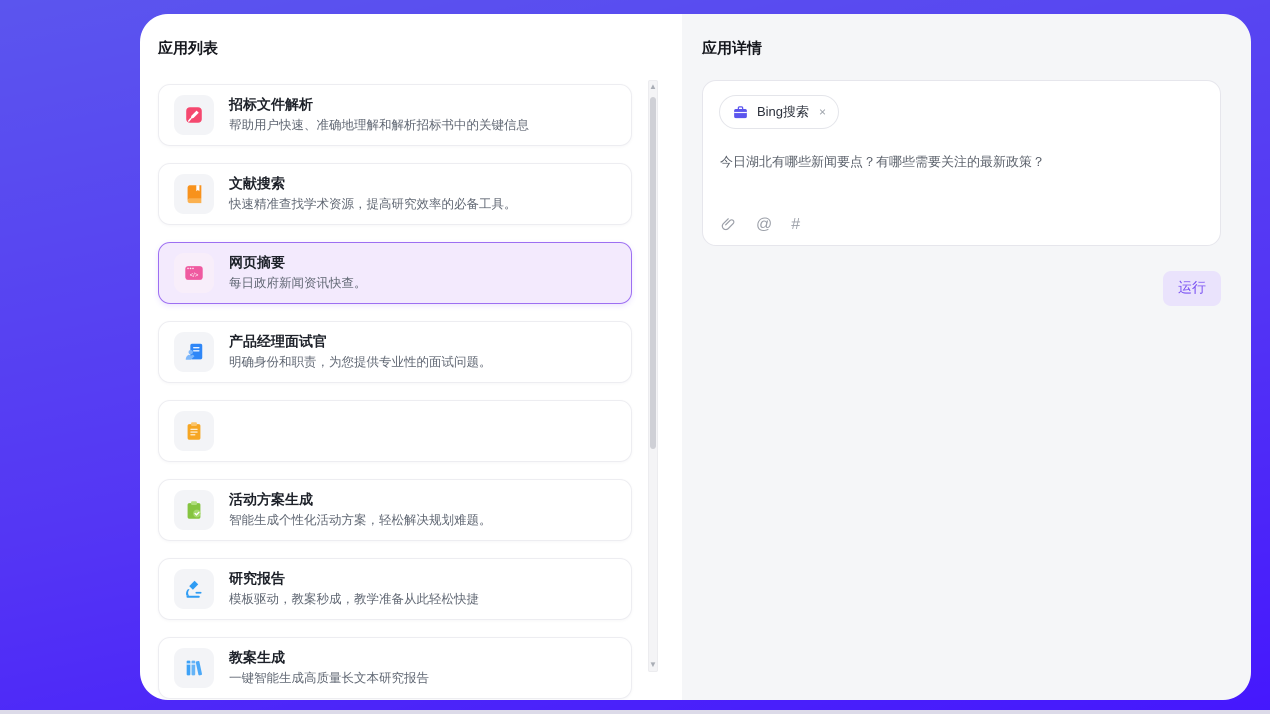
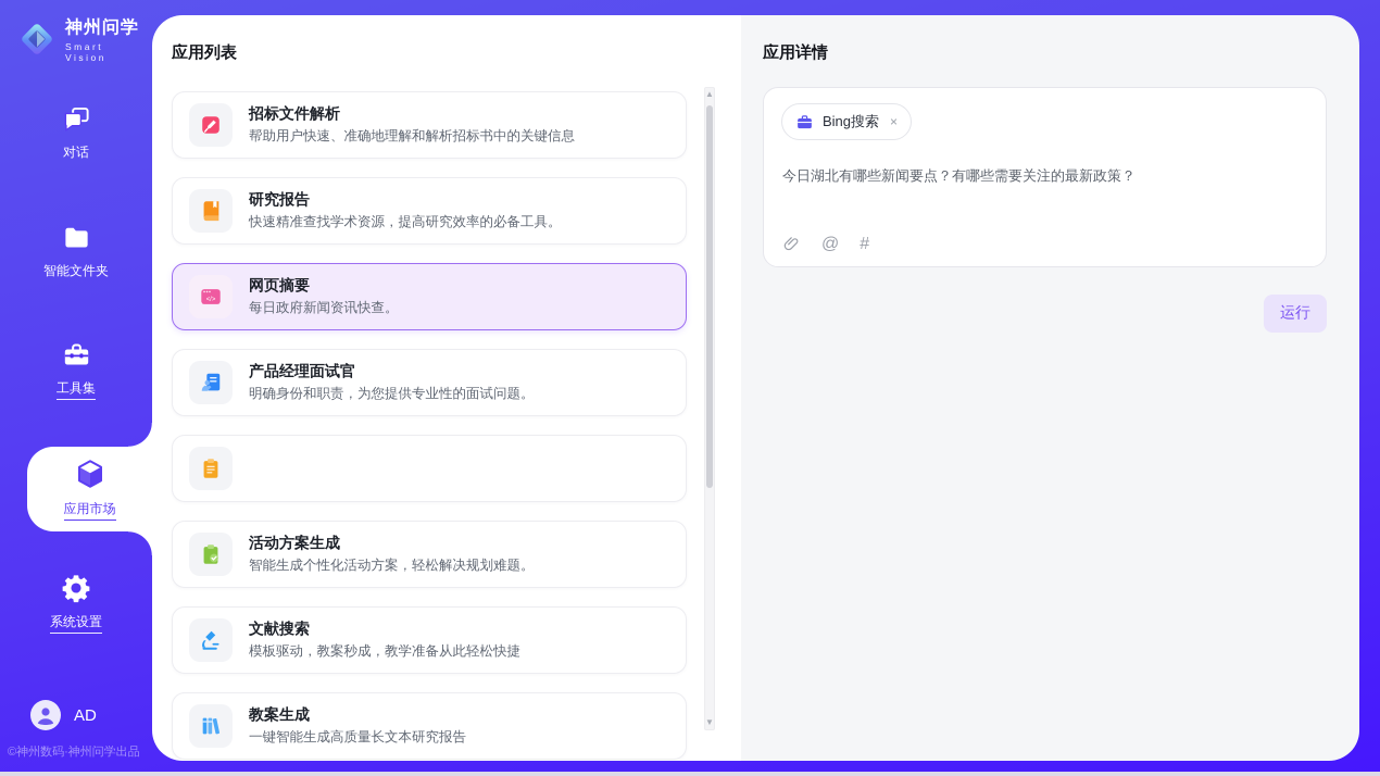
+ 神州问学
+ Smart Vision
+ 对话
+ 智能文件夹
+ 工具集
+ 应用市场
+ 系统设置
+ AD
+ ©神州数码·神州问学出品
  应用列表
  招标文件解析
  帮助用户快速、准确地理解和解析招标书中的关键信息
- 文献搜索
+ 研究报告
  快速精准查找学术资源，提高研究效率的必备工具。
  网页摘要
  每日政府新闻资讯快查。
  产品经理面试官
  明确身份和职责，为您提供专业性的面试问题。
  活动方案生成
  智能生成个性化活动方案，轻松解决规划难题。
- 研究报告
+ 文献搜索
  模板驱动，教案秒成，教学准备从此轻松快捷
  教案生成
  一键智能生成高质量长文本研究报告
  ▲
  ▼
  应用详情
  Bing搜索
  ×
  今日湖北有哪些新闻要点？有哪些需要关注的最新政策？
  @
  #
  运行
